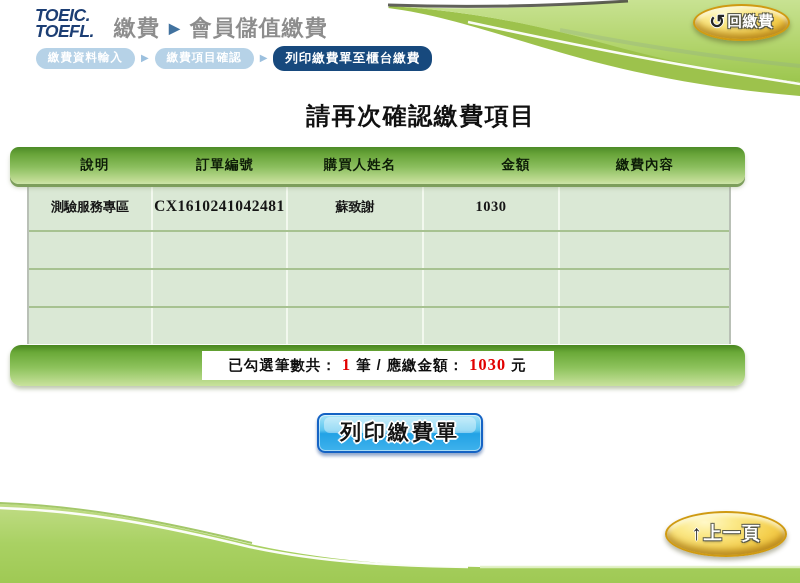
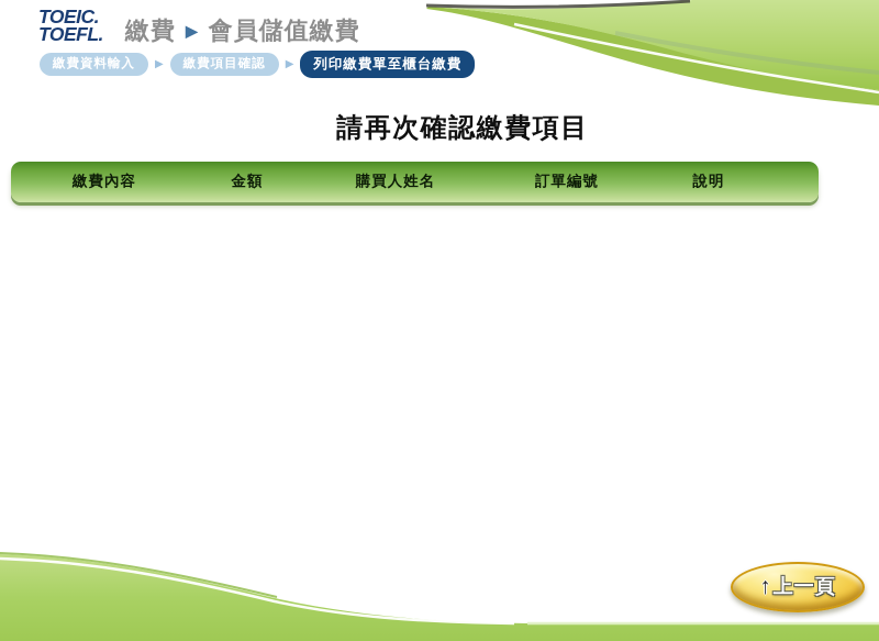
  TOEIC.
  TOEFL.
  繳費
  ▶
  會員儲值繳費
- ↺
- 回繳費
  繳費資料輸入
  ▶
  繳費項目確認
  ▶
  列印繳費單至櫃台繳費
  請再次確認繳費項目
- 說明
+ 繳費內容
- 訂單編號
+ 金額
  購買人姓名
- 金額
+ 訂單編號
- 繳費內容
+ 說明
- 測驗服務專區
- CX1610241042481
- 蘇致謝
- 1030
- 已勾選筆數共： 1 筆 / 應繳金額： 1030 元
- 列印繳費單
  ↑
  上一頁
